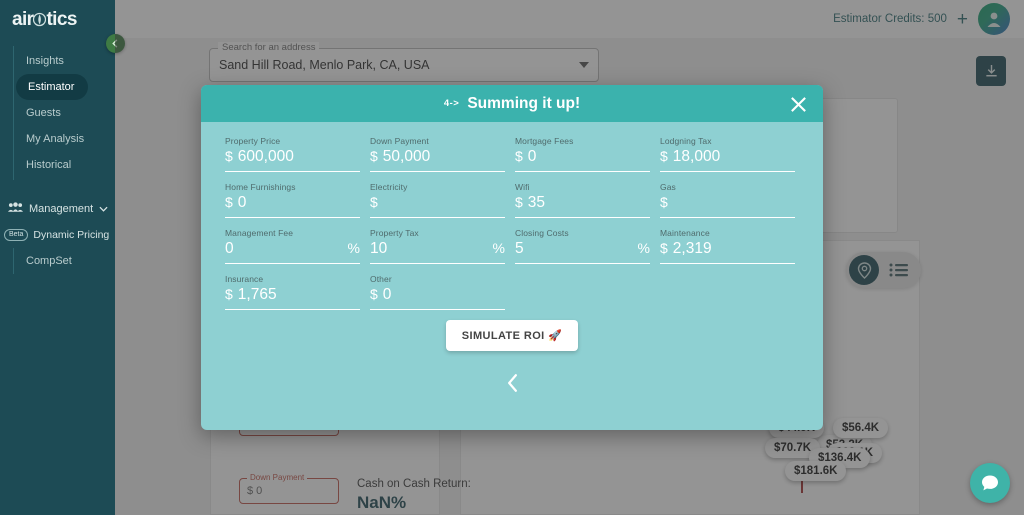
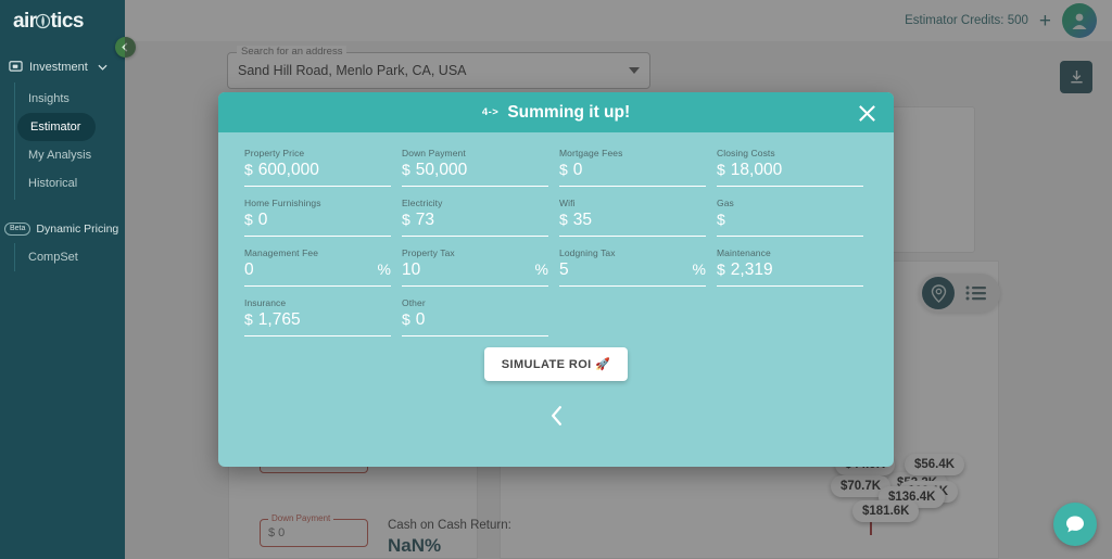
  air tics
+ Investment
  Insights
  Estimator
- Guests
  My Analysis
  Historical
- Management
  Dynamic Pricing
  CompSet
  Estimator Credits: 500
  +
  Search for an address
  Sand Hill Road, Menlo Park, CA, USA
  Down Payment
  $ 0
  Cash on Cash Return:
  NaN%
  $56.4K
  $70.7K
  $136.4K
  $181.6K
  4->
  Summing it up!
  Property Price
  $
  600,000
  Down Payment
  $
  50,000
  Mortgage Fees
  $
  0
- Lodgning Tax
+ Closing Costs
  $
  18,000
  Home Furnishings
  $
  0
  Electricity
  $
+ 73
  Wifi
  $
  35
  Gas
  $
  Management Fee
  0
  %
  Property Tax
  10
  %
- Closing Costs
+ Lodgning Tax
  5
  %
  Maintenance
  $
  2,319
  Insurance
  $
  1,765
  Other
  $
  0
  SIMULATE ROI 🚀
